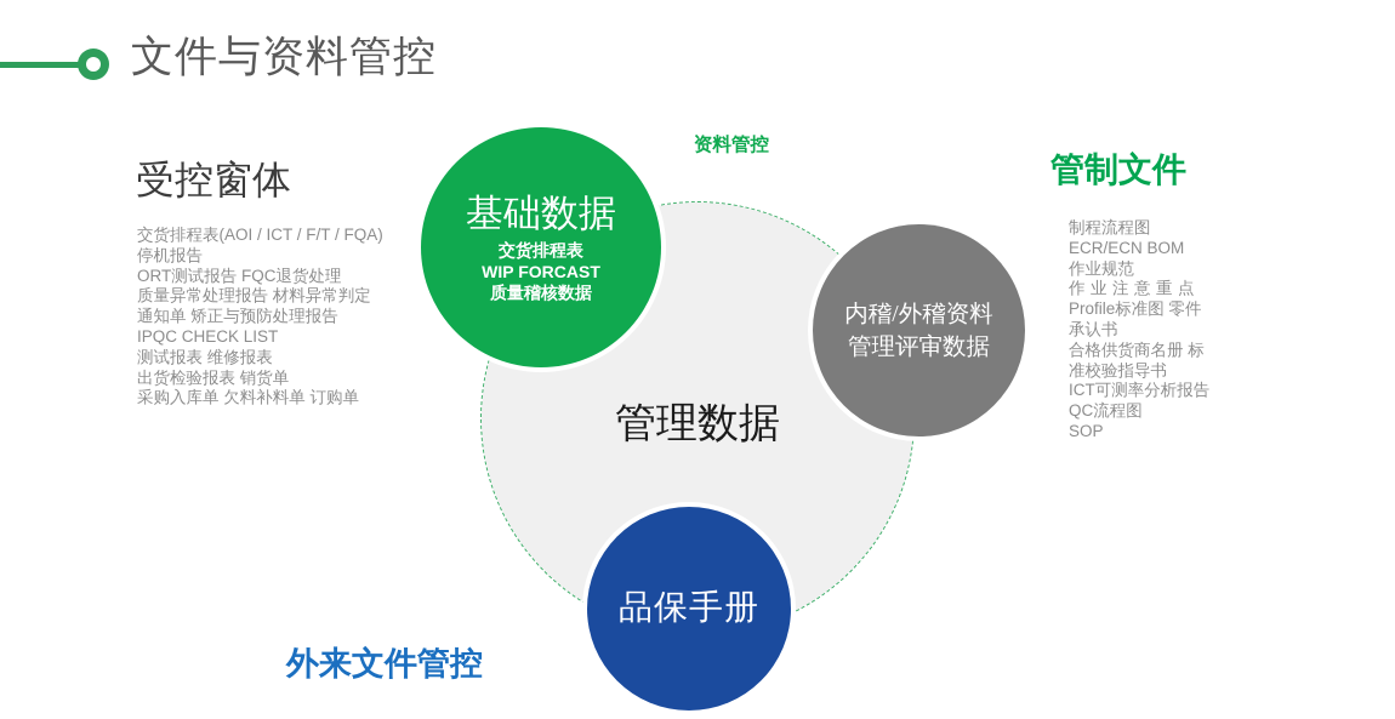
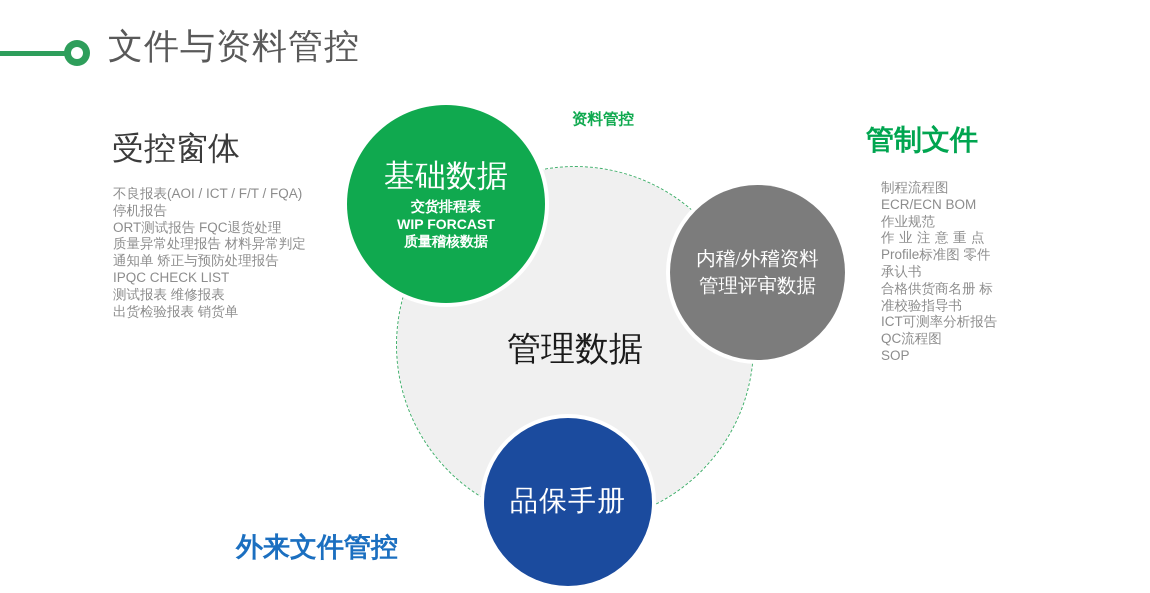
  文件与资料管控
  受控窗体
- 交货排程表(AOI / ICT / F/T / FQA)
+ 不良报表(AOI / ICT / F/T / FQA)
  停机报告
  ORT测试报告 FQC退货处理
  质量异常处理报告 材料异常判定
  通知单 矫正与预防处理报告
  IPQC CHECK LIST
  测试报表 维修报表
  出货检验报表 销货单
- 采购入库单 欠料补料单 订购单
  管制文件
  制程流程图
  ECR/ECN BOM
  作业规范
  作业注意重点
  Profile标准图 零件
  承认书
  合格供货商名册 标
  准校验指导书
  ICT可测率分析报告
  QC流程图
  SOP
  管理数据
  基础数据
  交货排程表
  WIP FORCAST
  质量稽核数据
  内稽/外稽资料
  管理评审数据
  品保手册
  资料管控
  外来文件管控
